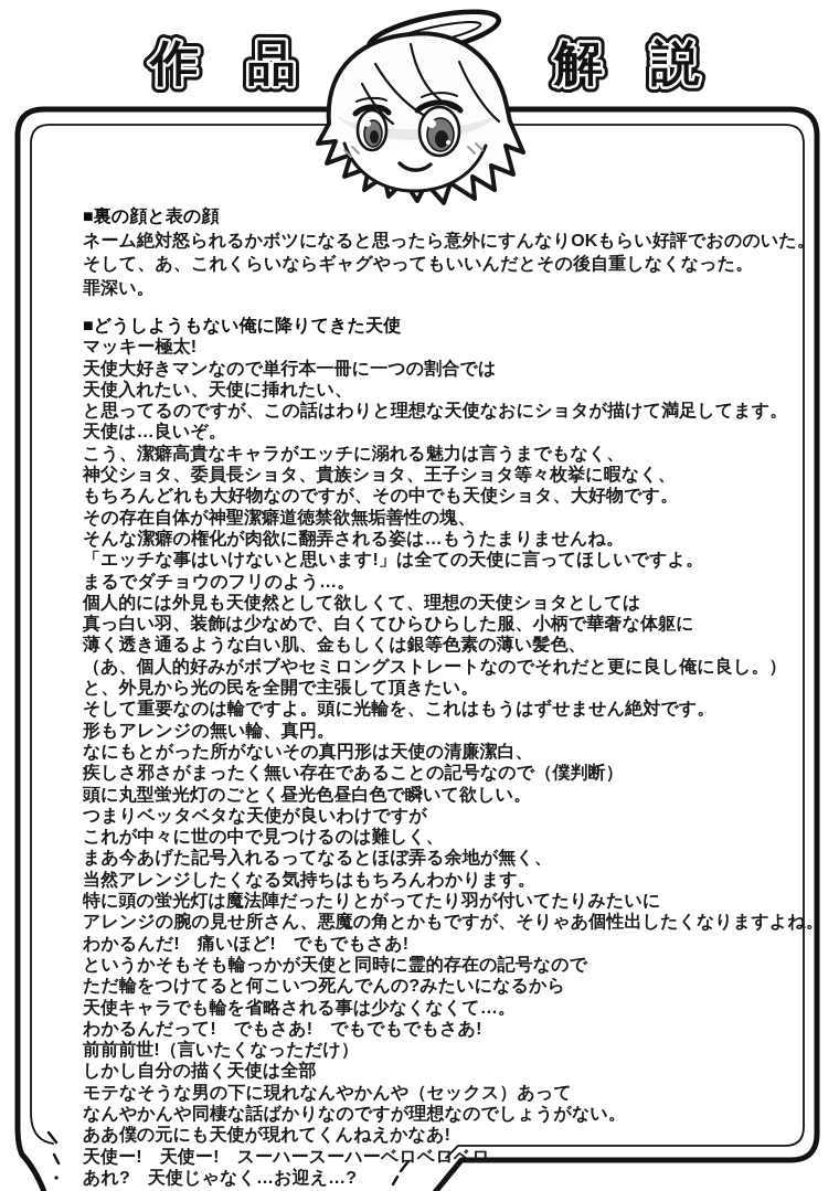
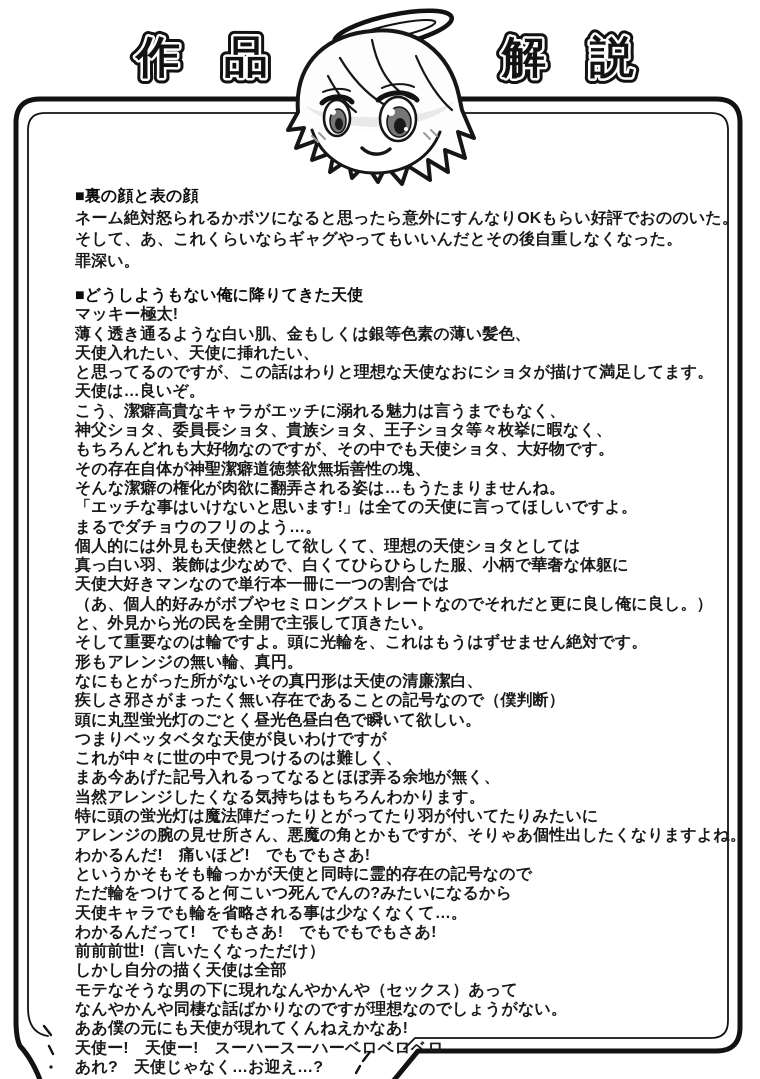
  作品
  解説
  ■裏の顔と表の顔
  ネーム絶対怒られるかボツになると思ったら意外にすんなりOKもらい好評でおののいた。
  そして、あ、これくらいならギャグやってもいいんだとその後自重しなくなった。
  罪深い。
  ■どうしようもない俺に降りてきた天使
  マッキー極太!
- 天使大好きマンなので単行本一冊に一つの割合では
+ 薄く透き通るような白い肌、金もしくは銀等色素の薄い髪色、
  天使入れたい、天使に挿れたい、
  と思ってるのですが、この話はわりと理想な天使なおにショタが描けて満足してます。
  天使は…良いぞ。
  こう、潔癖高貴なキャラがエッチに溺れる魅力は言うまでもなく、
  神父ショタ、委員長ショタ、貴族ショタ、王子ショタ等々枚挙に暇なく、
  もちろんどれも大好物なのですが、その中でも天使ショタ、大好物です。
  その存在自体が神聖潔癖道徳禁欲無垢善性の塊、
  そんな潔癖の権化が肉欲に翻弄される姿は…もうたまりませんね。
  「エッチな事はいけないと思います!」は全ての天使に言ってほしいですよ。
  まるでダチョウのフリのよう…。
  個人的には外見も天使然として欲しくて、理想の天使ショタとしては
  真っ白い羽、装飾は少なめで、白くてひらひらした服、小柄で華奢な体躯に
- 薄く透き通るような白い肌、金もしくは銀等色素の薄い髪色、
+ 天使大好きマンなので単行本一冊に一つの割合では
  （あ、個人的好みがボブやセミロングストレートなのでそれだと更に良し俺に良し。）
  と、外見から光の民を全開で主張して頂きたい。
  そして重要なのは輪ですよ。頭に光輪を、これはもうはずせません絶対です。
  形もアレンジの無い輪、真円。
  なにもとがった所がないその真円形は天使の清廉潔白、
  疾しさ邪さがまったく無い存在であることの記号なので（僕判断）
  頭に丸型蛍光灯のごとく昼光色昼白色で瞬いて欲しい。
  つまりベッタベタな天使が良いわけですが
  これが中々に世の中で見つけるのは難しく、
  まあ今あげた記号入れるってなるとほぼ弄る余地が無く、
  当然アレンジしたくなる気持ちはもちろんわかります。
  特に頭の蛍光灯は魔法陣だったりとがってたり羽が付いてたりみたいに
  アレンジの腕の見せ所さん、悪魔の角とかもですが、そりゃあ個性出したくなりますよね。
  わかるんだ! 痛いほど! でもでもさあ!
  というかそもそも輪っかが天使と同時に霊的存在の記号なので
  ただ輪をつけてると何こいつ死んでんの?みたいになるから
  天使キャラでも輪を省略される事は少なくなくて…。
  わかるんだって! でもさあ! でもでもでもさあ!
  前前前世!（言いたくなっただけ）
  しかし自分の描く天使は全部
  モテなそうな男の下に現れなんやかんや（セックス）あって
  なんやかんや同棲な話ばかりなのですが理想なのでしょうがない。
  ああ僕の元にも天使が現れてくんねえかなあ!
  天使ー! 天使ー! スーハースーハーベロベロベロ
  あれ? 天使じゃなく…お迎え…?
